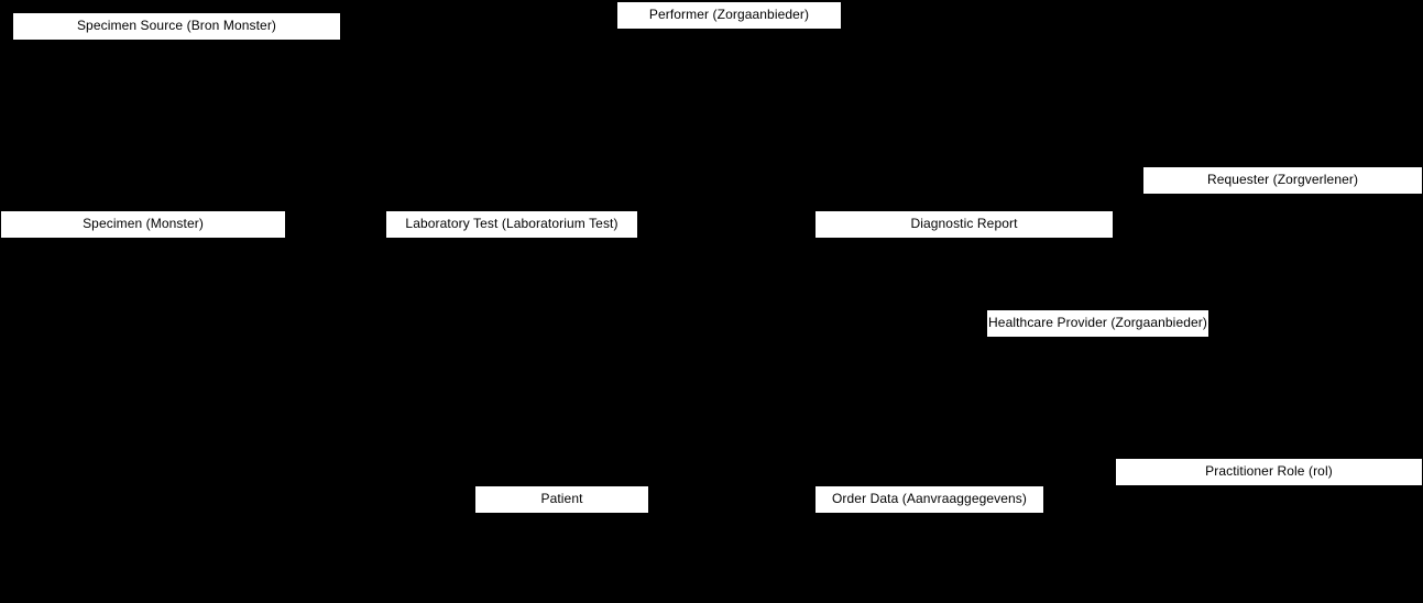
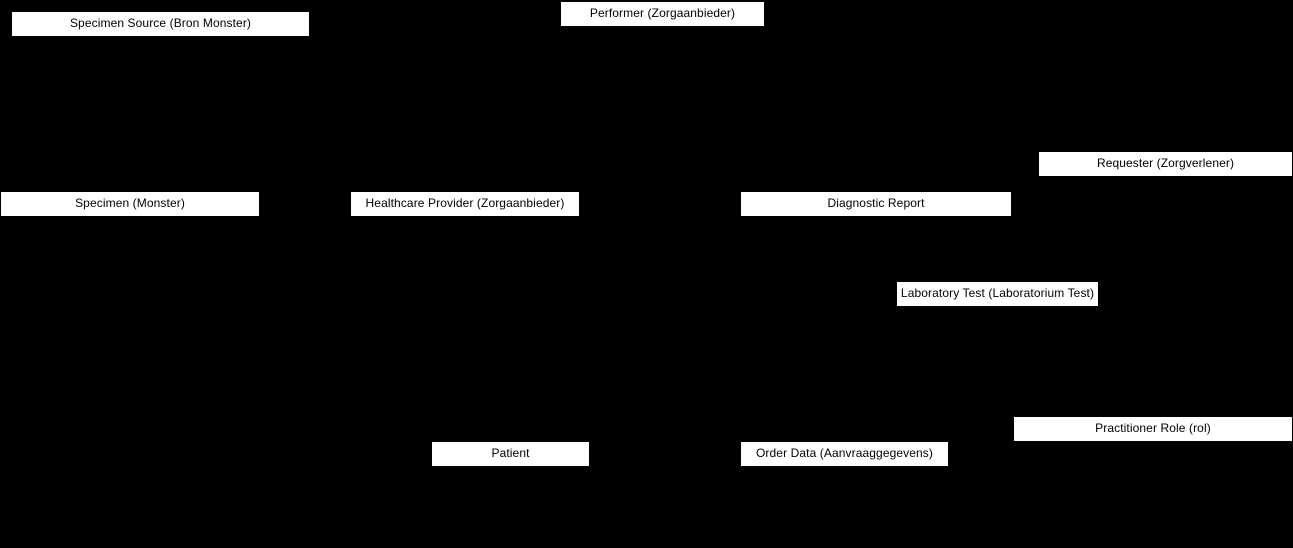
  Specimen Source (Bron Monster)
  Performer (Zorgaanbieder)
  Requester (Zorgverlener)
  Specimen (Monster)
- Laboratory Test (Laboratorium Test)
+ Healthcare Provider (Zorgaanbieder)
  Diagnostic Report
- Healthcare Provider (Zorgaanbieder)
+ Laboratory Test (Laboratorium Test)
  Practitioner Role (rol)
  Patient
  Order Data (Aanvraaggegevens)
